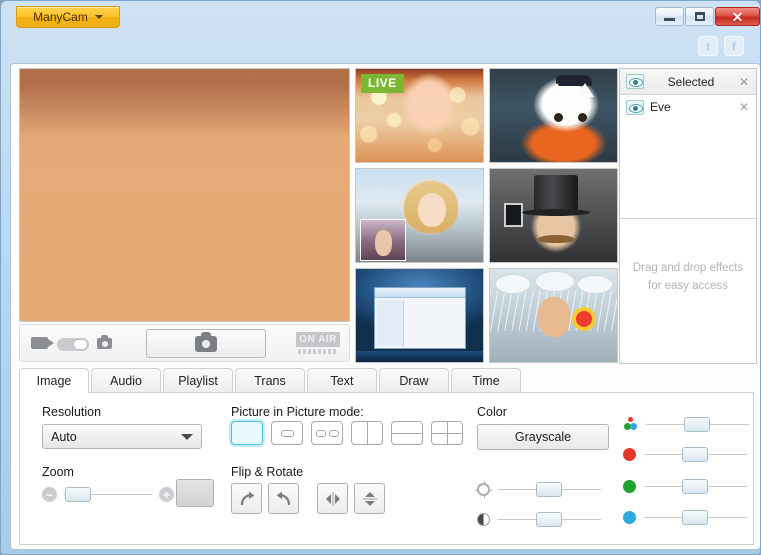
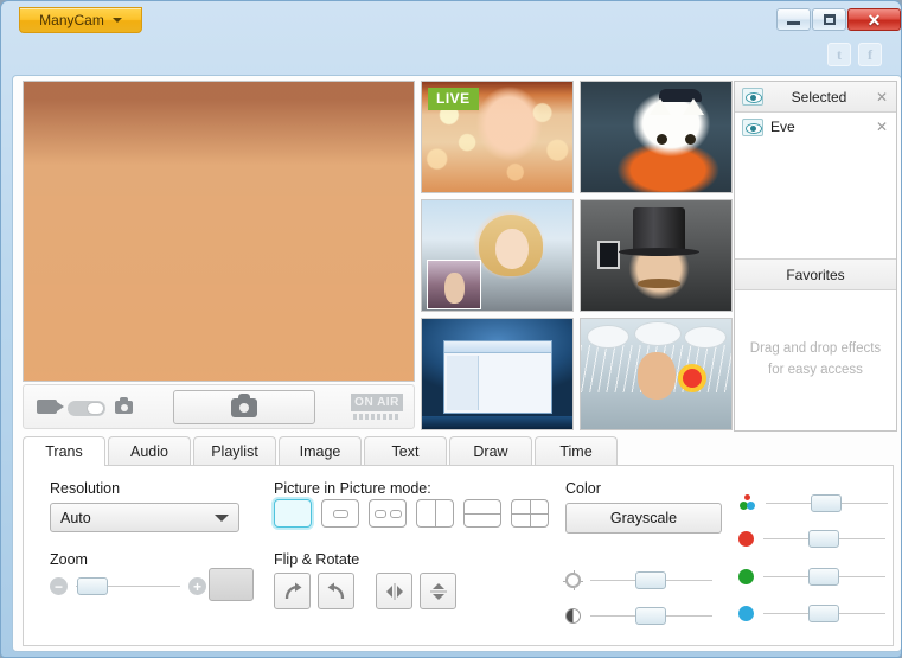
  ManyCam
  ✕
  t
  f
  ON AIR
  LIVE
  Selected
  ✕
  Eve
  ✕
+ Favorites
  Drag and drop effects
  for easy access
- Image
+ Trans
  Audio
  Playlist
- Trans
+ Image
  Text
  Draw
  Time
  Resolution
  Auto
  Picture in Picture mode:
  Zoom
  −
  +
  Flip & Rotate
  Color
  Grayscale
